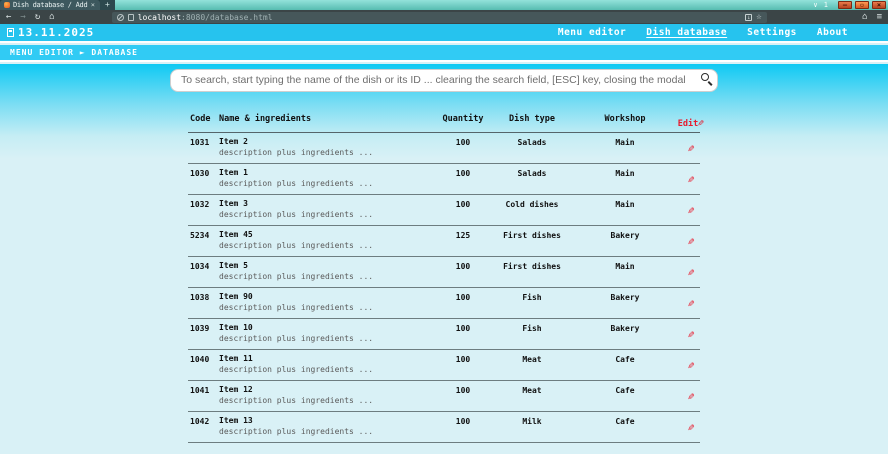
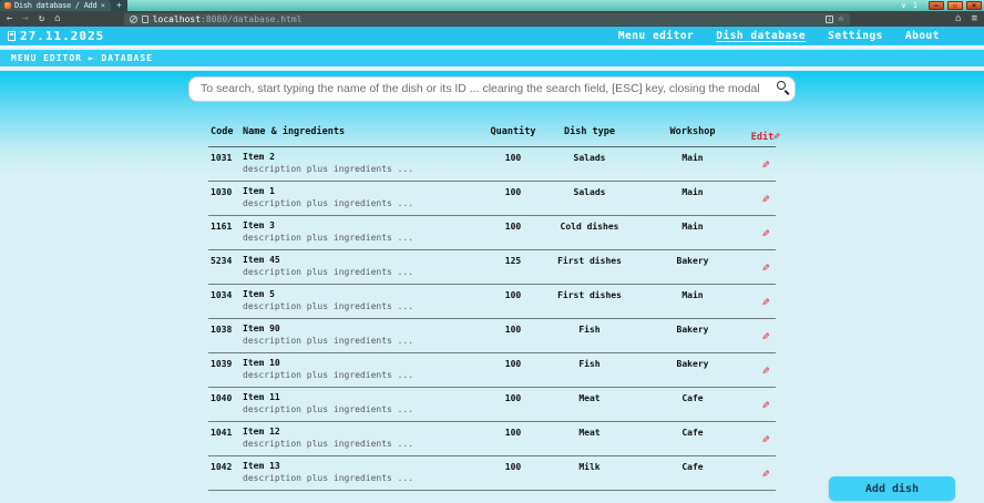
  Dish database / Add
  ×
  +
  ∨ 1
  –
  ▫
  ×
  ←
  →
  ↻
  ⌂
  localhost:8080/database.html
  ☆
  ⌂
  ≡
- 13.11.2025
+ 27.11.2025
  Menu editor
  Dish database
  Settings
  About
  MENU EDITOR ► DATABASE
  To search, start typing the name of the dish or its ID ... clearing the search field, [ESC] key, closing the modal
  Code
  Name & ingredients
  Quantity
  Dish type
  Workshop
  1031
  Item 2
  description plus ingredients ...
  100
  Salads
  Main
  1030
  Item 1
  description plus ingredients ...
  100
  Salads
  Main
- 1032
+ 1161
  Item 3
  description plus ingredients ...
  100
  Cold dishes
  Main
  5234
  Item 45
  description plus ingredients ...
  125
  First dishes
  Bakery
  1034
  Item 5
  description plus ingredients ...
  100
  First dishes
  Main
  1038
  Item 90
  description plus ingredients ...
  100
  Fish
  Bakery
  1039
  Item 10
  description plus ingredients ...
  100
  Fish
  Bakery
  1040
  Item 11
  description plus ingredients ...
  100
  Meat
  Cafe
  1041
  Item 12
  description plus ingredients ...
  100
  Meat
  Cafe
  1042
  Item 13
  description plus ingredients ...
  100
  Milk
  Cafe
+ Add dish
